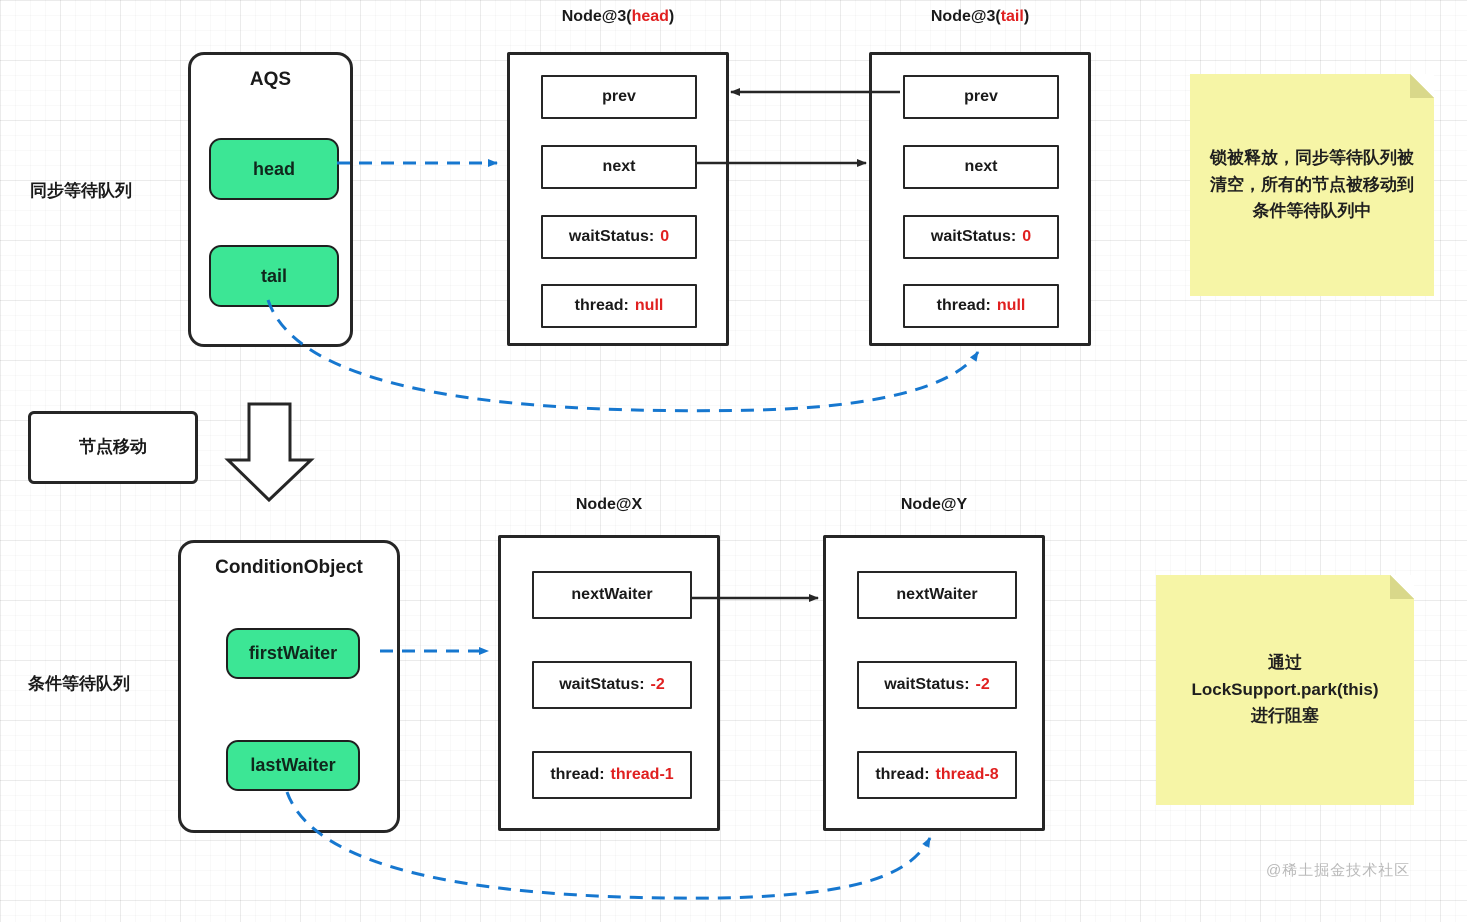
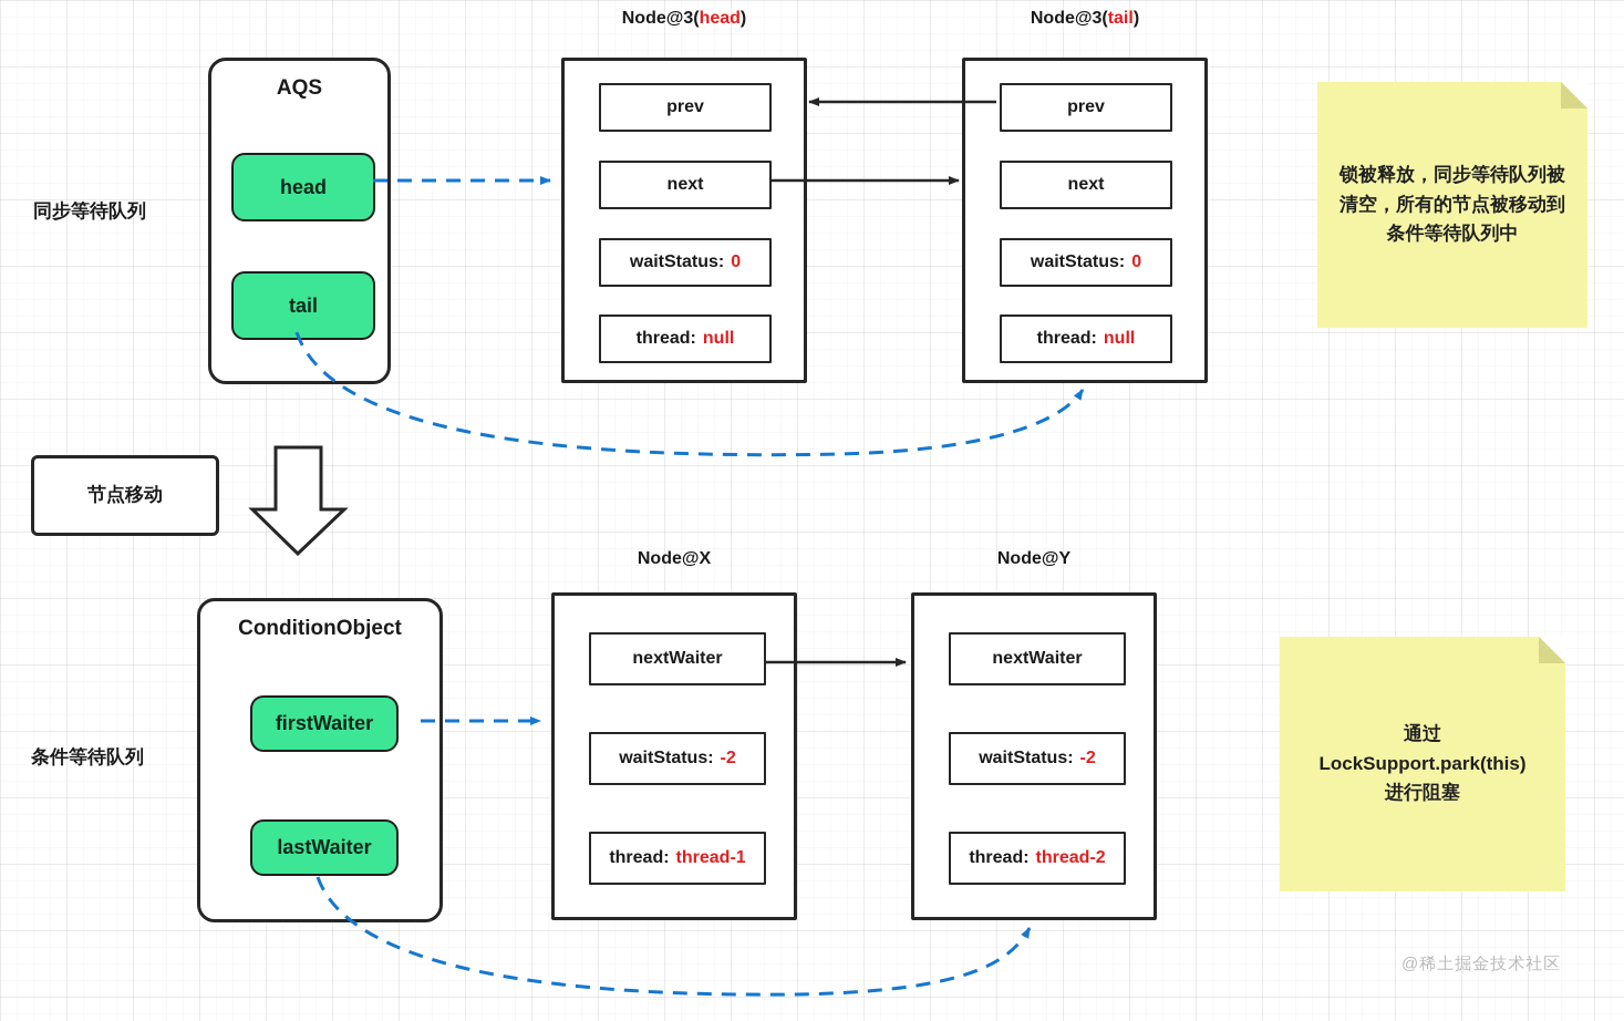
  同步等待队列
  条件等待队列
  节点移动
  AQS
  head
  tail
  ConditionObject
  firstWaiter
  lastWaiter
  Node@3(head)
  prev
  next
  waitStatus:
  0
  thread:
  null
  Node@3(tail)
  prev
  next
  waitStatus:
  0
  thread:
  null
  Node@X
  nextWaiter
  waitStatus:
  -2
  thread:
  thread-1
  Node@Y
  nextWaiter
  waitStatus:
  -2
  thread:
- thread-8
+ thread-2
  锁被释放，同步等待队列被清空，所有的节点被移动到条件等待队列中
  通过
  LockSupport.park(this)
  进行阻塞
  @稀土掘金技术社区
